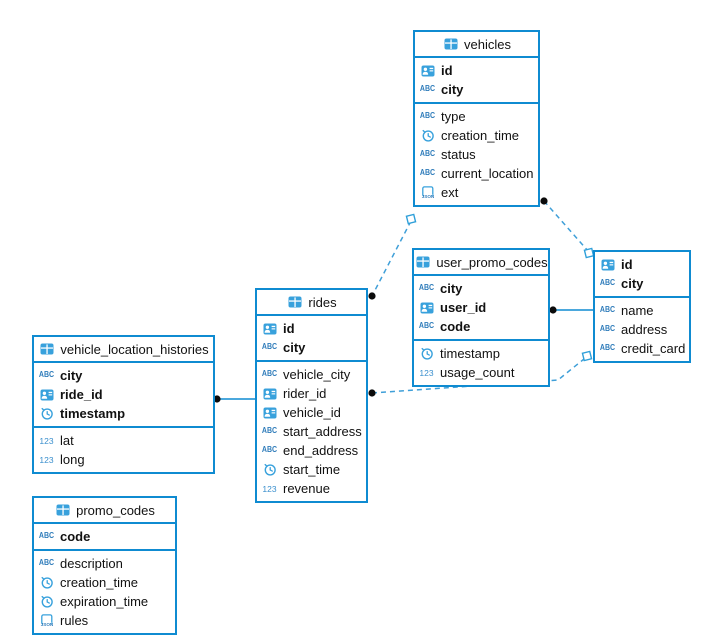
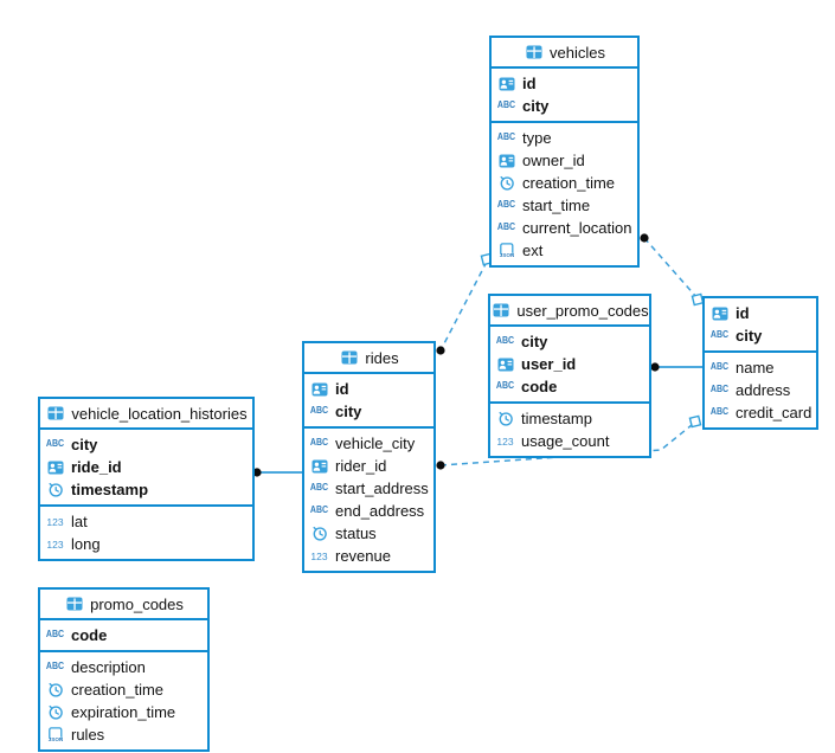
  vehicles
  id
  ABC
  city
  ABC
  type
+ owner_id
  creation_time
  ABC
- status
+ start_time
  ABC
  current_location
  ext
  user_promo_codes
  ABC
  city
  user_id
  ABC
  code
  timestamp
  123
  usage_count
  id
  ABC
  city
  ABC
  name
  ABC
  address
  ABC
  credit_card
  rides
  id
  ABC
  city
  ABC
  vehicle_city
  rider_id
- vehicle_id
  ABC
  start_address
  ABC
  end_address
- start_time
+ status
  123
  revenue
  vehicle_location_histories
  ABC
  city
  ride_id
  timestamp
  123
  lat
  123
  long
  promo_codes
  ABC
  code
  ABC
  description
  creation_time
  expiration_time
  rules
